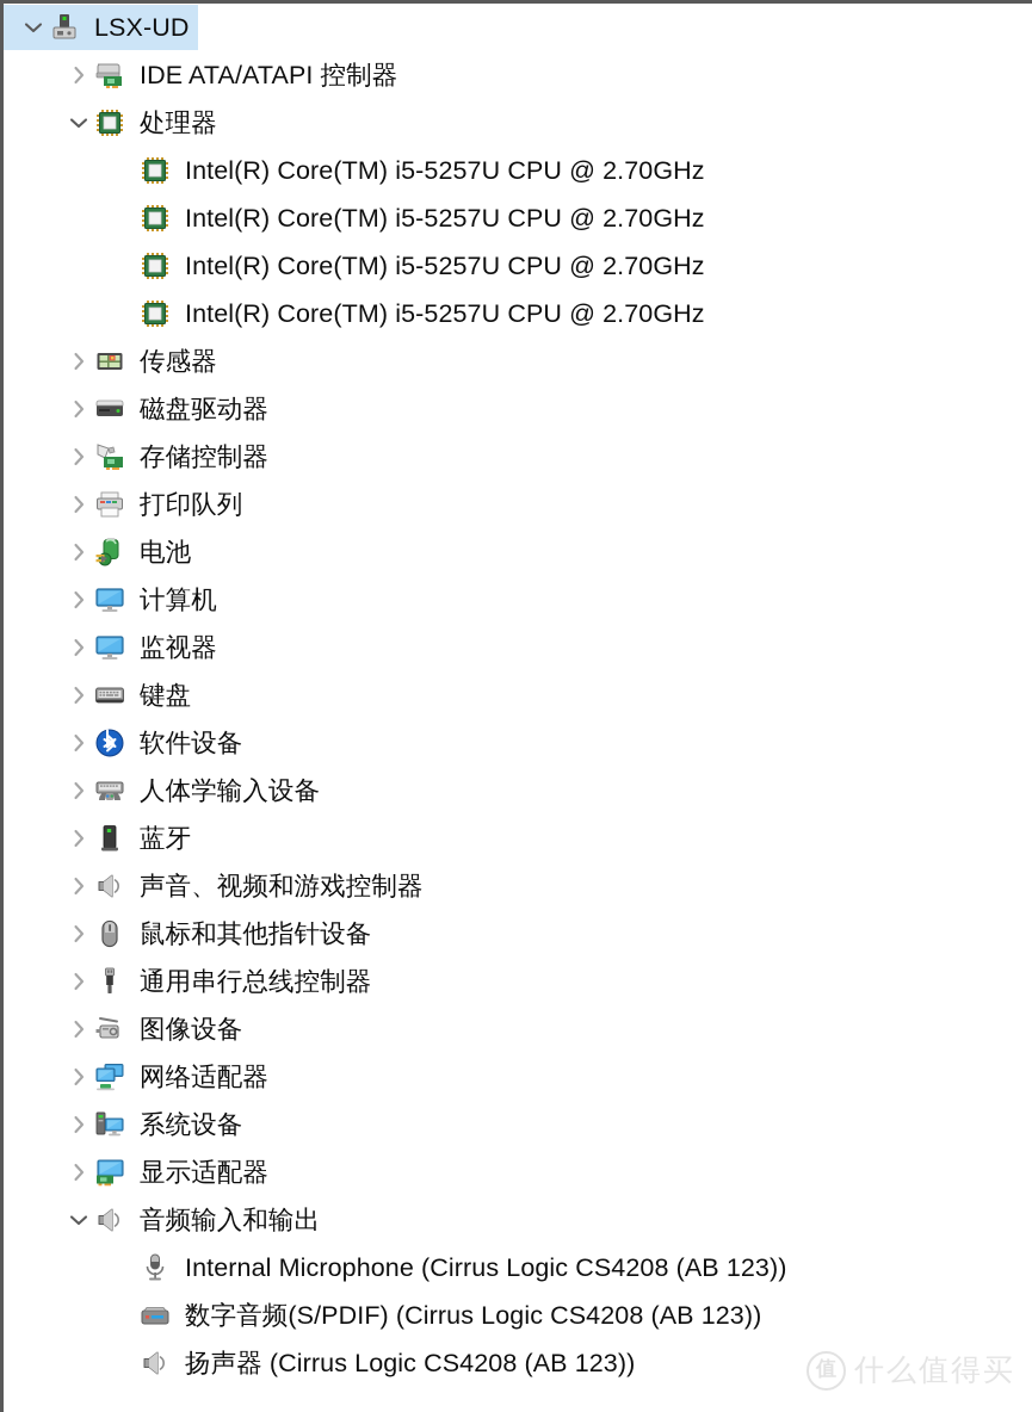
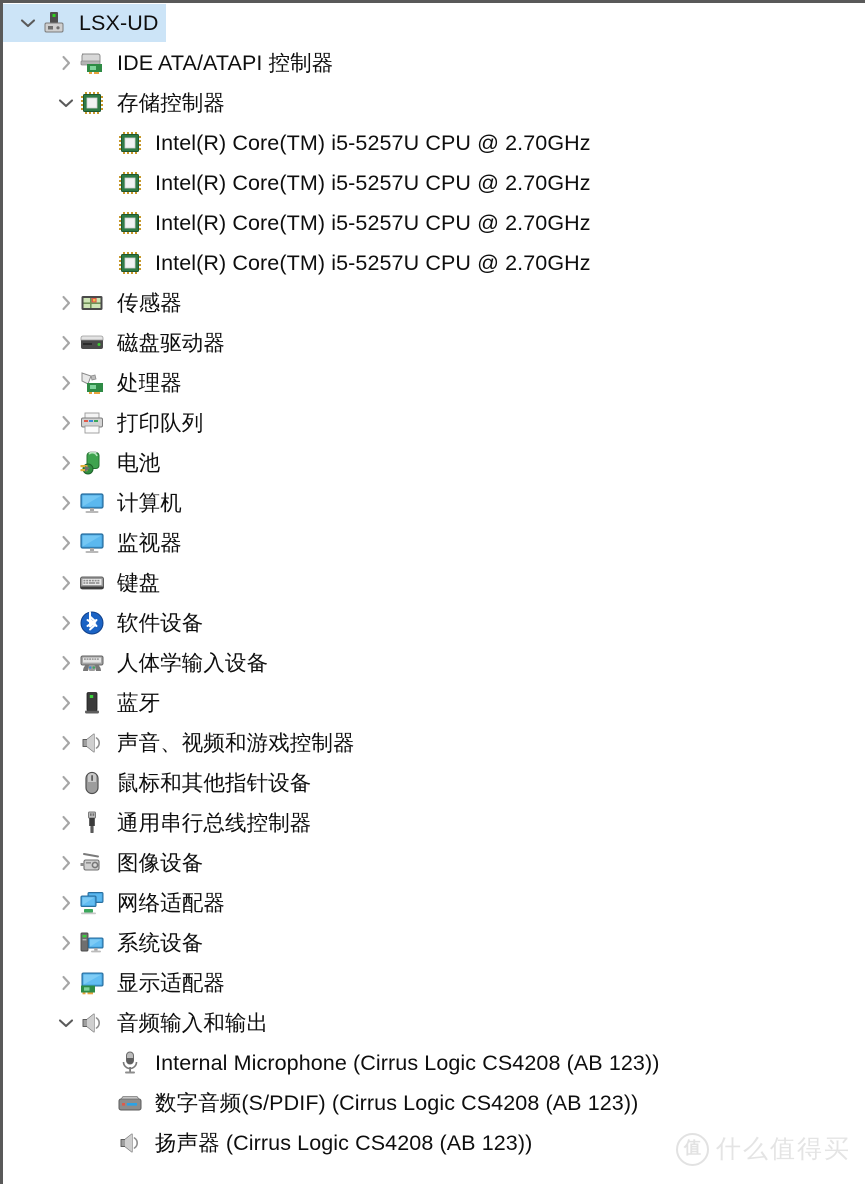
  LSX-UD
  IDE ATA/ATAPI 控制器
- 处理器
+ 存储控制器
  Intel(R) Core(TM) i5-5257U CPU @ 2.70GHz
  Intel(R) Core(TM) i5-5257U CPU @ 2.70GHz
  Intel(R) Core(TM) i5-5257U CPU @ 2.70GHz
  Intel(R) Core(TM) i5-5257U CPU @ 2.70GHz
  传感器
  磁盘驱动器
- 存储控制器
+ 处理器
  打印队列
  电池
  计算机
  监视器
  键盘
  软件设备
  人体学输入设备
  蓝牙
  声音、视频和游戏控制器
  鼠标和其他指针设备
  通用串行总线控制器
  图像设备
  网络适配器
  系统设备
  显示适配器
  音频输入和输出
  Internal Microphone (Cirrus Logic CS4208 (AB 123))
  数字音频(S/PDIF) (Cirrus Logic CS4208 (AB 123))
  扬声器 (Cirrus Logic CS4208 (AB 123))
  值
  什么值得买
